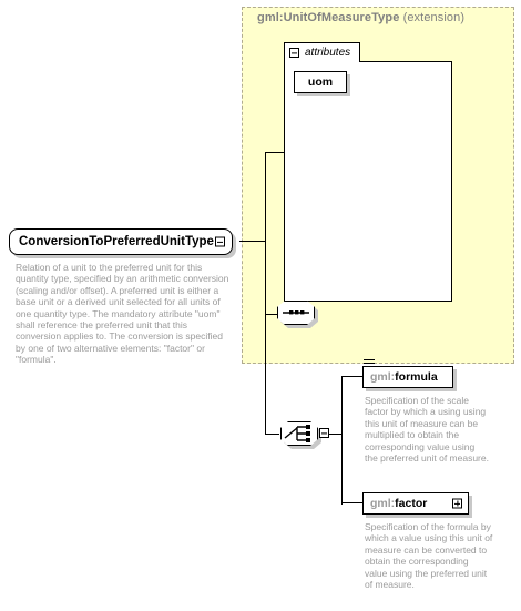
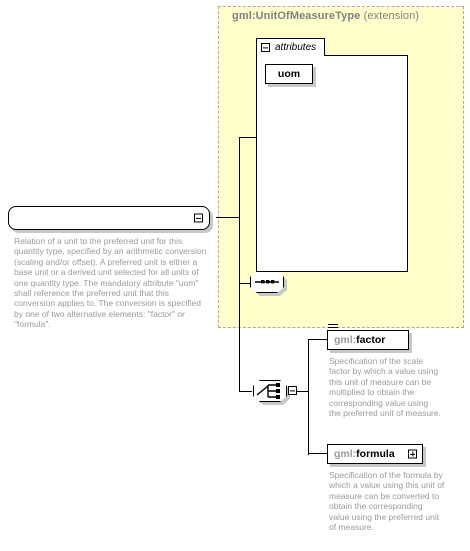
  gml:UnitOfMeasureType (extension)
  attributes
  uom
- ConversionToPreferredUnitType
  Relation of a unit to the preferred unit for this quantity type, specified by an arithmetic conversion (scaling and/or offset). A preferred unit is either a base unit or a derived unit selected for all units of one quantity type. The mandatory attribute "uom" shall reference the preferred unit that this conversion applies to. The conversion is specified by one of two alternative elements: "factor" or "formula".
- gml:formula
+ gml:factor
- Specification of the scale factor by which a using using this unit of measure can be multiplied to obtain the corresponding value using the preferred unit of measure.
+ Specification of the scale factor by which a value using this unit of measure can be multiplied to obtain the corresponding value using the preferred unit of measure.
- gml:factor
+ gml:formula
  Specification of the formula by which a value using this unit of measure can be converted to obtain the corresponding value using the preferred unit of measure.
